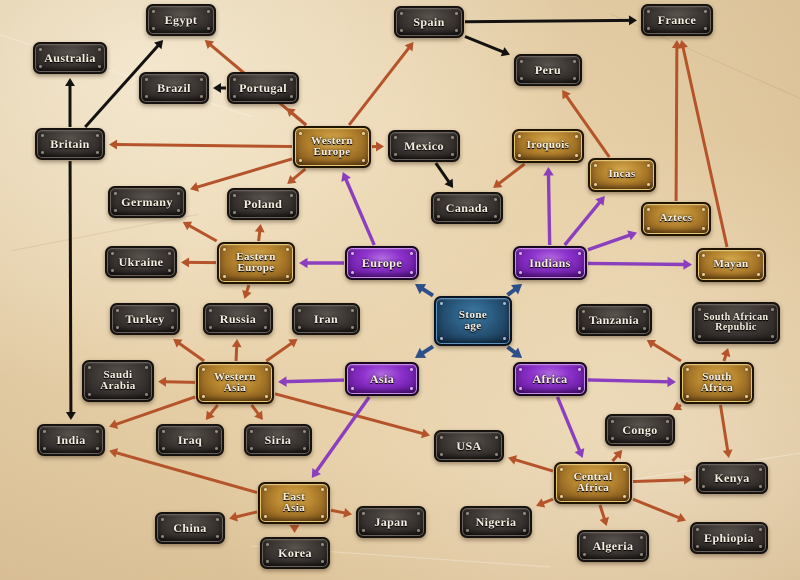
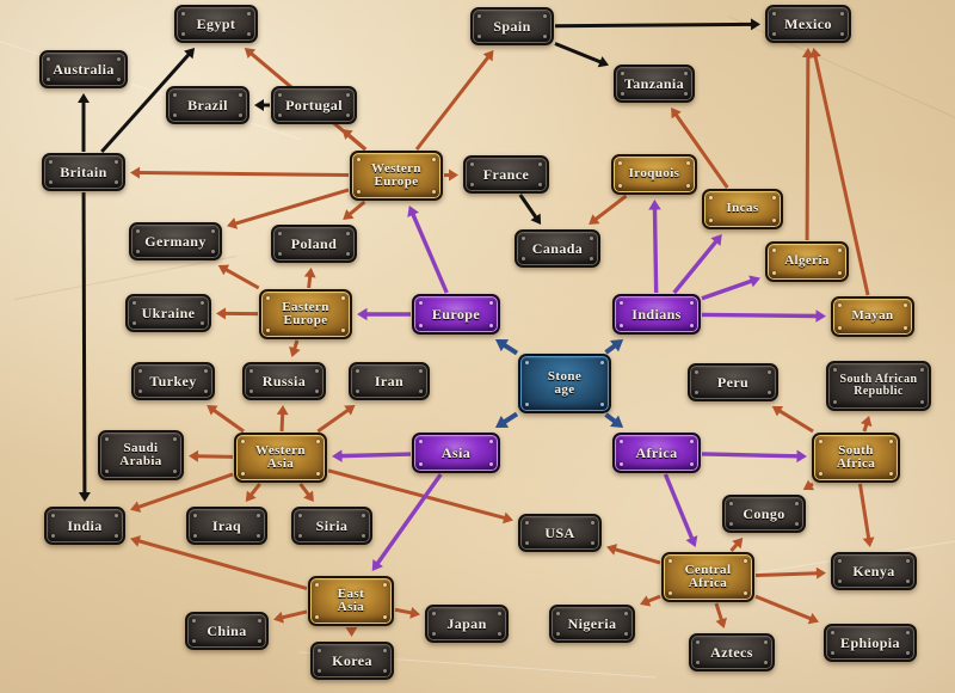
  Stone
  age
  Europe
  Indians
  Asia
  Africa
  Western
  Europe
  Eastern
  Europe
  Western
  Asia
  East
  Asia
  Central
  Africa
  South
  Africa
  Iroquois
  Incas
- Aztecs
+ Algeria
  Mayan
  Egypt
  Australia
  Brazil
  Portugal
  Britain
  Spain
- France
+ Mexico
- Peru
+ Tanzania
- Mexico
+ France
  Canada
  Germany
  Poland
  Ukraine
  Turkey
  Russia
  Iran
  Saudi
  Arabia
  India
  Iraq
  Siria
  China
  Korea
  Japan
  USA
  Nigeria
- Algeria
+ Aztecs
  Congo
- Tanzania
+ Peru
  South African
  Republic
  Kenya
  Ephiopia
